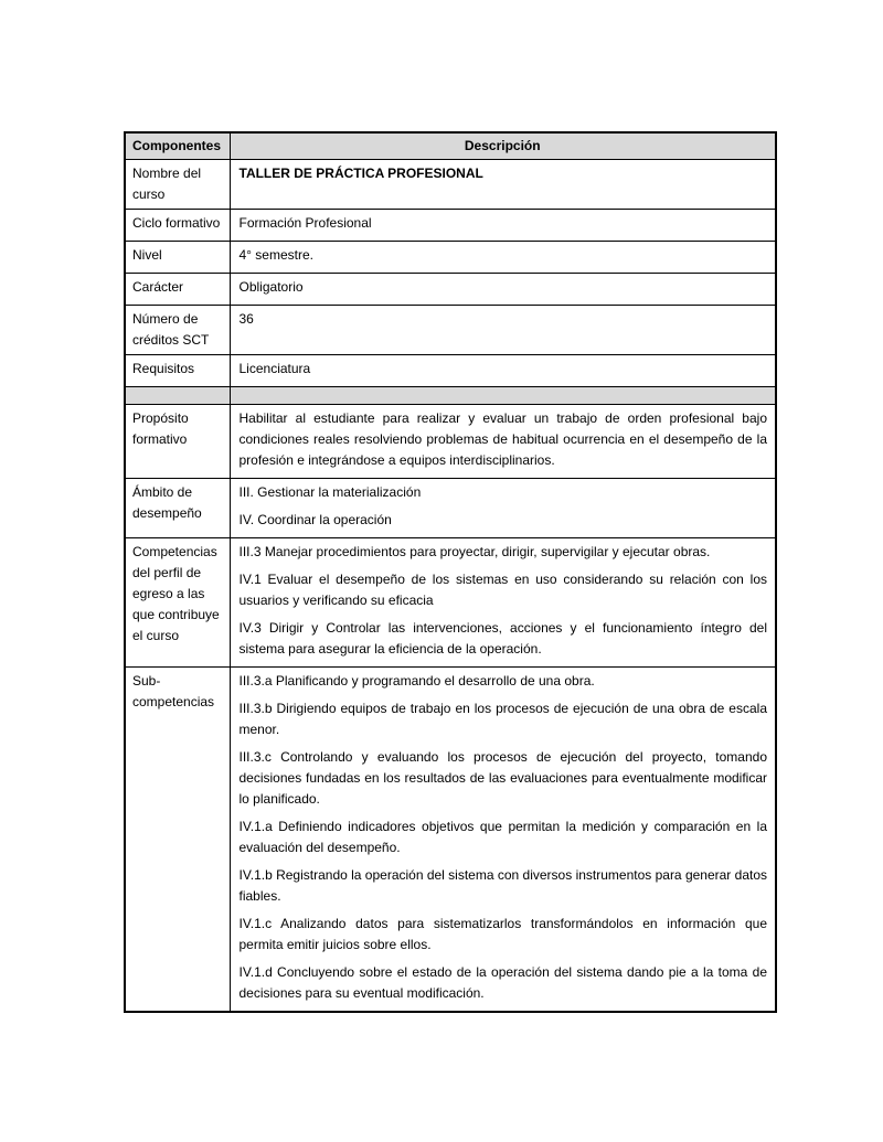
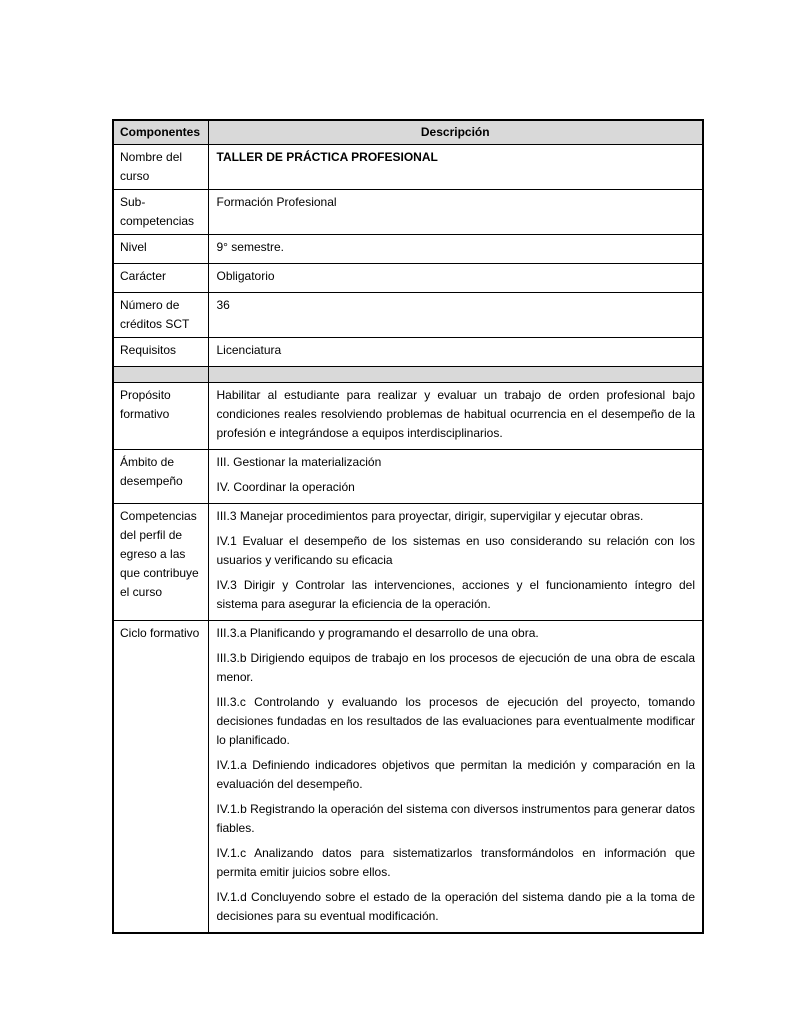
  Componentes	Descripción
  Nombre del curso	TALLER DE PRÁCTICA PROFESIONAL
- Ciclo formativo	Formación Profesional
+ Sub-competencias	Formación Profesional
- Nivel	4° semestre.
+ Nivel	9° semestre.
  Carácter	Obligatorio
  Número de créditos SCT	36
  Requisitos	Licenciatura
  Propósito formativo	Habilitar al estudiante para realizar y evaluar un trabajo de orden profesional bajo condiciones reales resolviendo problemas de habitual ocurrencia en el desempeño de la profesión e integrándose a equipos interdisciplinarios.
  Ámbito de desempeño	III. Gestionar la materializaciónIV. Coordinar la operación
  Competencias del perfil de egreso a las que contribuye el curso	III.3 Manejar procedimientos para proyectar, dirigir, supervigilar y ejecutar obras.IV.1 Evaluar el desempeño de los sistemas en uso considerando su relación con los usuarios y verificando su eficaciaIV.3 Dirigir y Controlar las intervenciones, acciones y el funcionamiento íntegro del sistema para asegurar la eficiencia de la operación.
- Sub-competencias	III.3.a Planificando y programando el desarrollo de una obra.III.3.b Dirigiendo equipos de trabajo en los procesos de ejecución de una obra de escala menor.III.3.c Controlando y evaluando los procesos de ejecución del proyecto, tomando decisiones fundadas en los resultados de las evaluaciones para eventualmente modificar lo planificado.IV.1.a Definiendo indicadores objetivos que permitan la medición y comparación en la evaluación del desempeño.IV.1.b Registrando la operación del sistema con diversos instrumentos para generar datos fiables.IV.1.c Analizando datos para sistematizarlos transformándolos en información que permita emitir juicios sobre ellos.IV.1.d Concluyendo sobre el estado de la operación del sistema dando pie a la toma de decisiones para su eventual modificación.
+ Ciclo formativo	III.3.a Planificando y programando el desarrollo de una obra.III.3.b Dirigiendo equipos de trabajo en los procesos de ejecución de una obra de escala menor.III.3.c Controlando y evaluando los procesos de ejecución del proyecto, tomando decisiones fundadas en los resultados de las evaluaciones para eventualmente modificar lo planificado.IV.1.a Definiendo indicadores objetivos que permitan la medición y comparación en la evaluación del desempeño.IV.1.b Registrando la operación del sistema con diversos instrumentos para generar datos fiables.IV.1.c Analizando datos para sistematizarlos transformándolos en información que permita emitir juicios sobre ellos.IV.1.d Concluyendo sobre el estado de la operación del sistema dando pie a la toma de decisiones para su eventual modificación.
